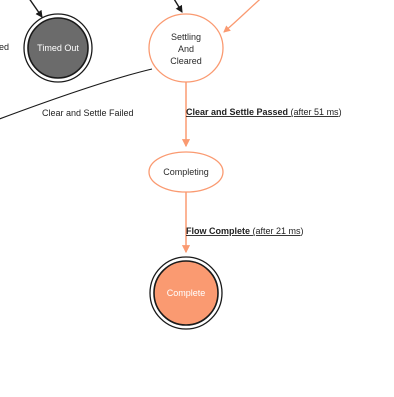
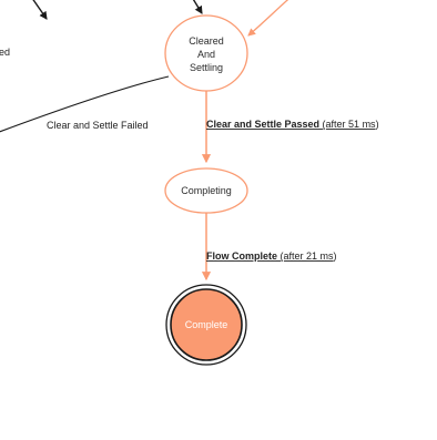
- Timed Out
- Settling
+ Cleared
  And
- Cleared
+ Settling
  Completing
  Complete
  Clear and Settle Passed (after 51 ms)
  Flow Complete (after 21 ms)
  Clear and Settle Failed
  ed
